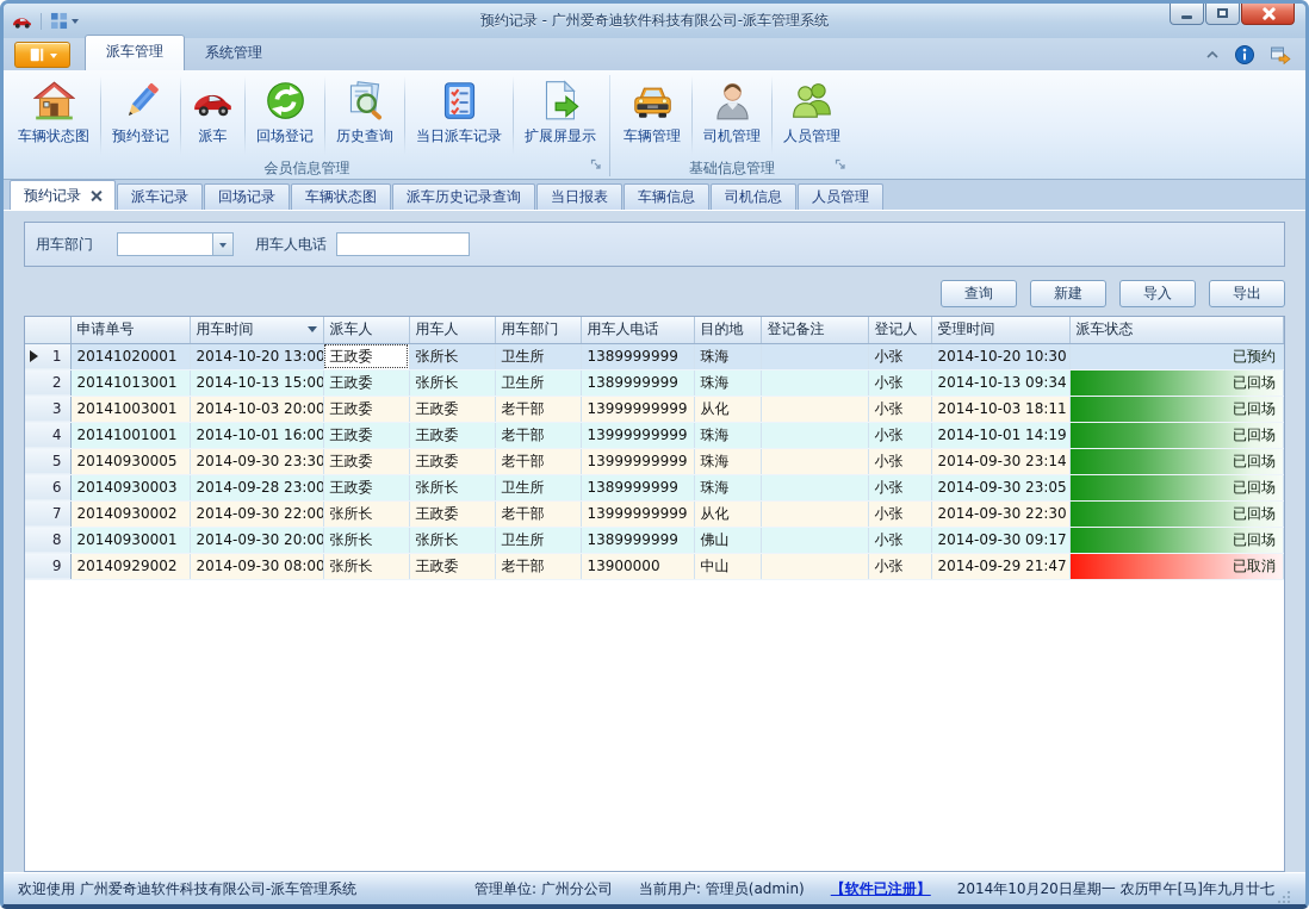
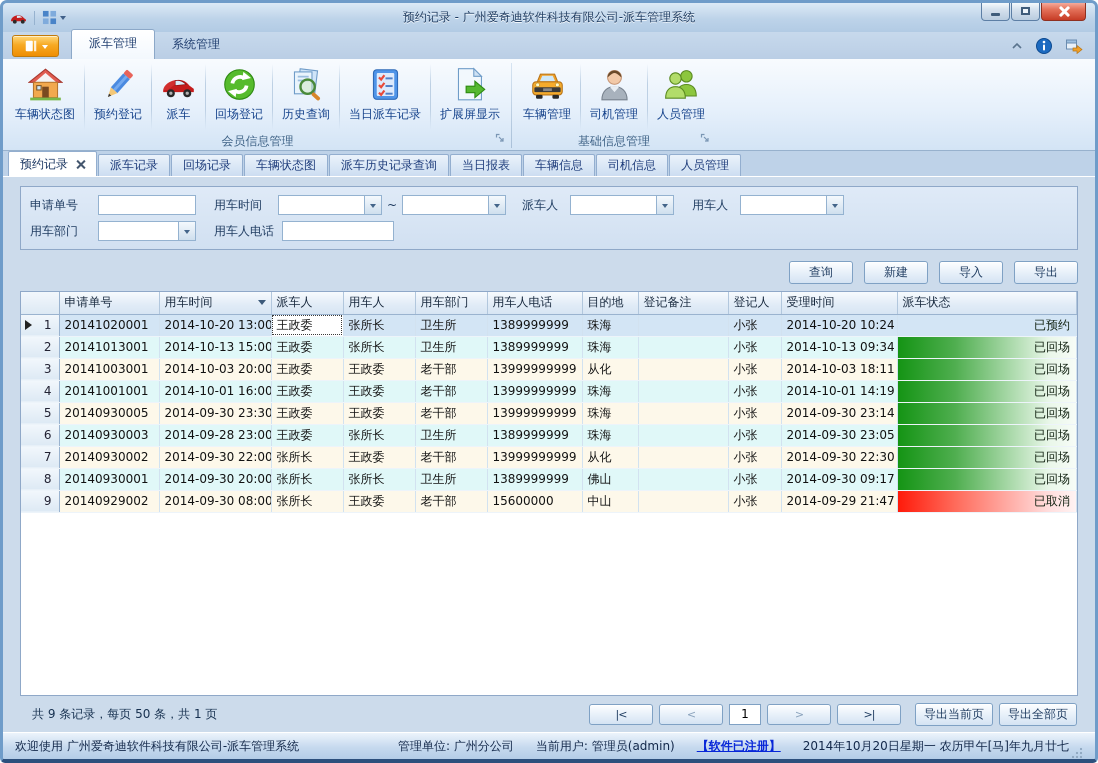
  预约记录 - 广州爱奇迪软件科技有限公司-派车管理系统
  派车管理
  系统管理
  车辆状态图
  预约登记
  派车
  回场登记
  历史查询
  当日派车记录
  扩展屏显示
  会员信息管理
  车辆管理
  司机管理
  人员管理
  基础信息管理
  预约记录
  派车记录
  回场记录
  车辆状态图
  派车历史记录查询
  当日报表
  车辆信息
  司机信息
  人员管理
+ 申请单号
+ 用车时间
+ ~
+ 派车人
+ 用车人
  用车部门
  用车人电话
  查询
  新建
  导入
  导出
  	申请单号	用车时间	派车人	用车人	用车部门	用车人电话	目的地	登记备注	登记人	受理时间	派车状态
- 1	20141020001	2014-10-20 13:00	王政委	张所长	卫生所	1389999999	珠海		小张	2014-10-20 10:30	已预约
+ 1	20141020001	2014-10-20 13:00	王政委	张所长	卫生所	1389999999	珠海		小张	2014-10-20 10:24	已预约
  2	20141013001	2014-10-13 15:00	王政委	张所长	卫生所	1389999999	珠海		小张	2014-10-13 09:34	已回场
  3	20141003001	2014-10-03 20:00	王政委	王政委	老干部	13999999999	从化		小张	2014-10-03 18:11	已回场
  4	20141001001	2014-10-01 16:00	王政委	王政委	老干部	13999999999	珠海		小张	2014-10-01 14:19	已回场
  5	20140930005	2014-09-30 23:30	王政委	王政委	老干部	13999999999	珠海		小张	2014-09-30 23:14	已回场
  6	20140930003	2014-09-28 23:00	王政委	张所长	卫生所	1389999999	珠海		小张	2014-09-30 23:05	已回场
  7	20140930002	2014-09-30 22:00	张所长	王政委	老干部	13999999999	从化		小张	2014-09-30 22:30	已回场
  8	20140930001	2014-09-30 20:00	张所长	张所长	卫生所	1389999999	佛山		小张	2014-09-30 09:17	已回场
- 9	20140929002	2014-09-30 08:00	张所长	王政委	老干部	13900000	中山		小张	2014-09-29 21:47	已取消
+ 9	20140929002	2014-09-30 08:00	张所长	王政委	老干部	15600000	中山		小张	2014-09-29 21:47	已取消
+ 共 9 条记录，每页 50 条，共 1 页
+ |<
+ <
+ 1
+ >
+ >|
+ 导出当前页
+ 导出全部页
  欢迎使用 广州爱奇迪软件科技有限公司-派车管理系统
  管理单位: 广州分公司
  当前用户: 管理员(admin)
  【软件已注册】
  2014年10月20日星期一 农历甲午[马]年九月廿七
